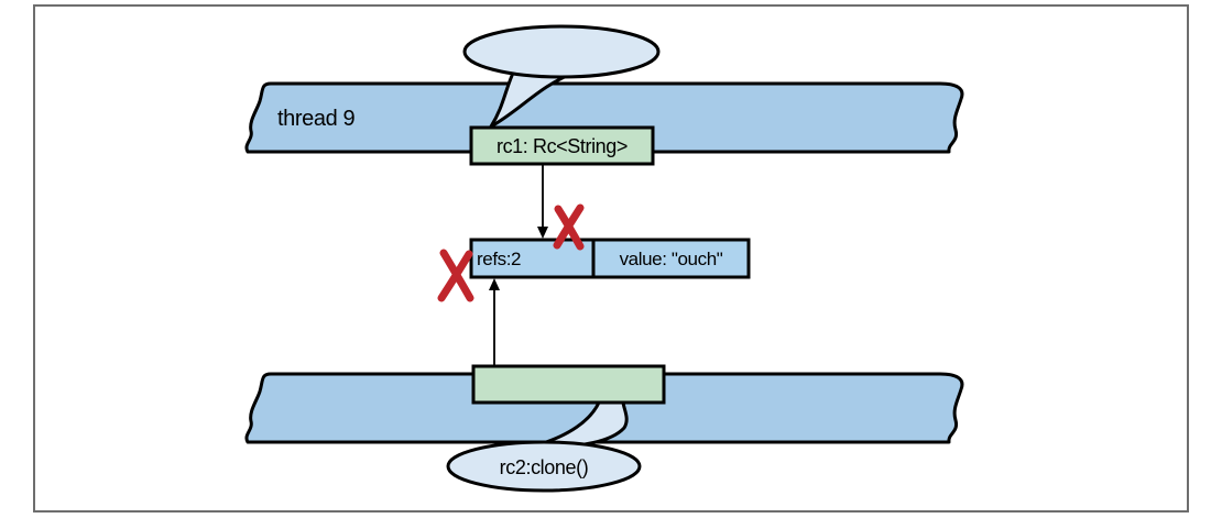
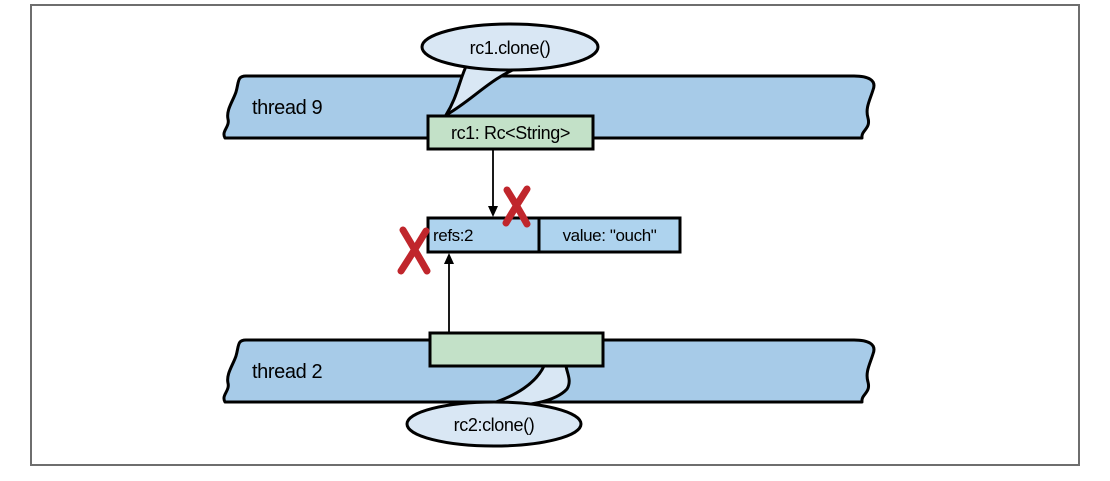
  thread 9
+ thread 2
+ rc1.clone()
  rc2:clone()
  rc1: Rc<String>
  refs:2
  value: "ouch"
